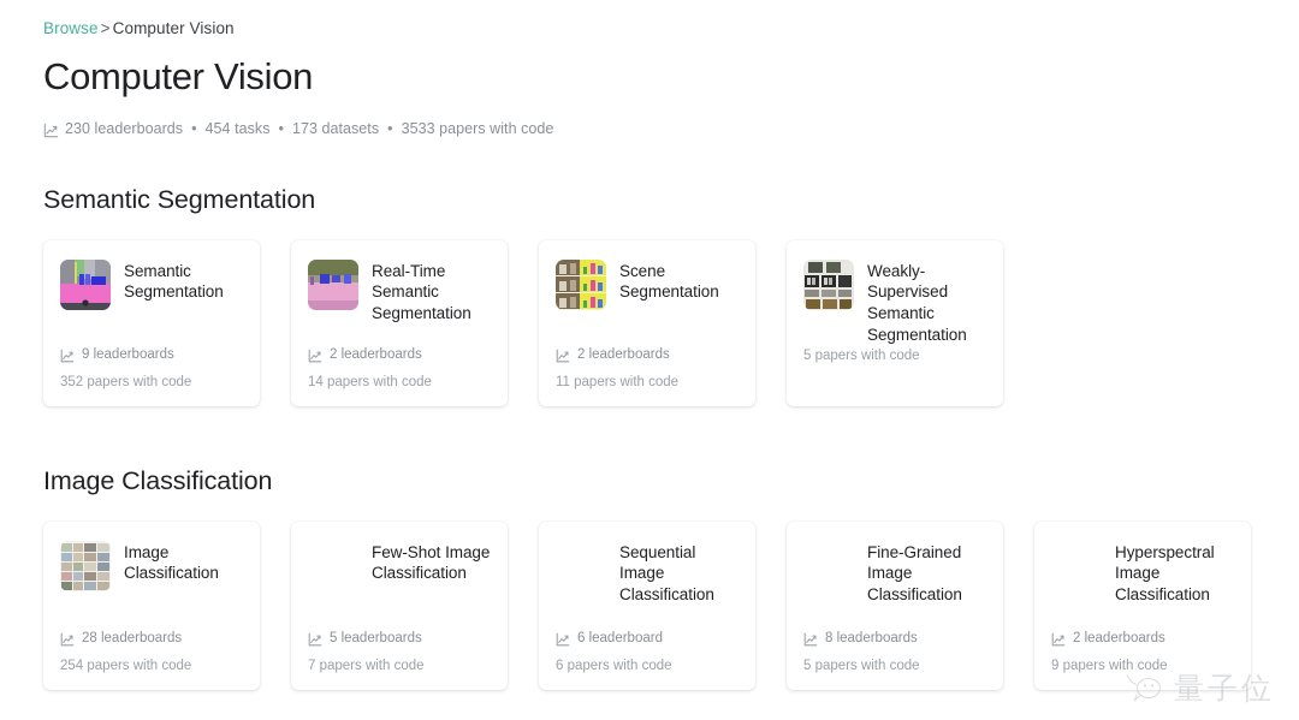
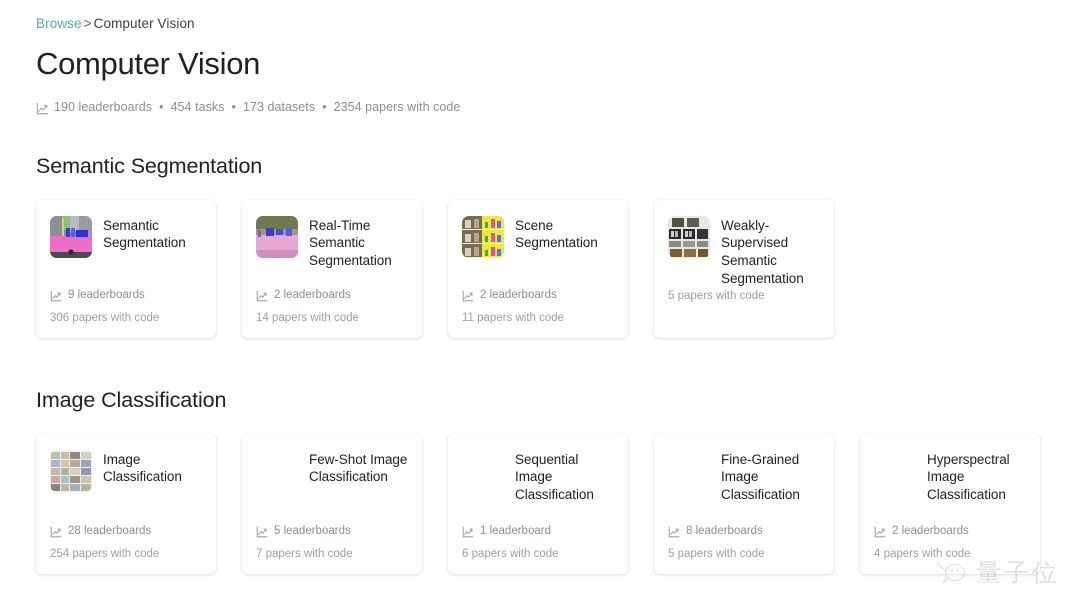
  Browse > Computer Vision
  Computer Vision
- 230 leaderboards
+ 190 leaderboards
  •
  454 tasks
  •
  173 datasets
  •
- 3533 papers with code
+ 2354 papers with code
  Semantic Segmentation
  Semantic Segmentation
  9 leaderboards
- 352 papers with code
+ 306 papers with code
  Real-Time Semantic Segmentation
  2 leaderboards
  14 papers with code
  Scene Segmentation
  2 leaderboards
  11 papers with code
  Weakly-Supervised Semantic Segmentation
  5 papers with code
  Image Classification
  Image Classification
  28 leaderboards
  254 papers with code
  Few-Shot Image Classification
  5 leaderboards
  7 papers with code
  Sequential Image Classification
- 6 leaderboard
+ 1 leaderboard
  6 papers with code
  Fine-Grained Image Classification
  8 leaderboards
  5 papers with code
  Hyperspectral Image Classification
  2 leaderboards
- 9 papers with code
+ 4 papers with code
  量子位
